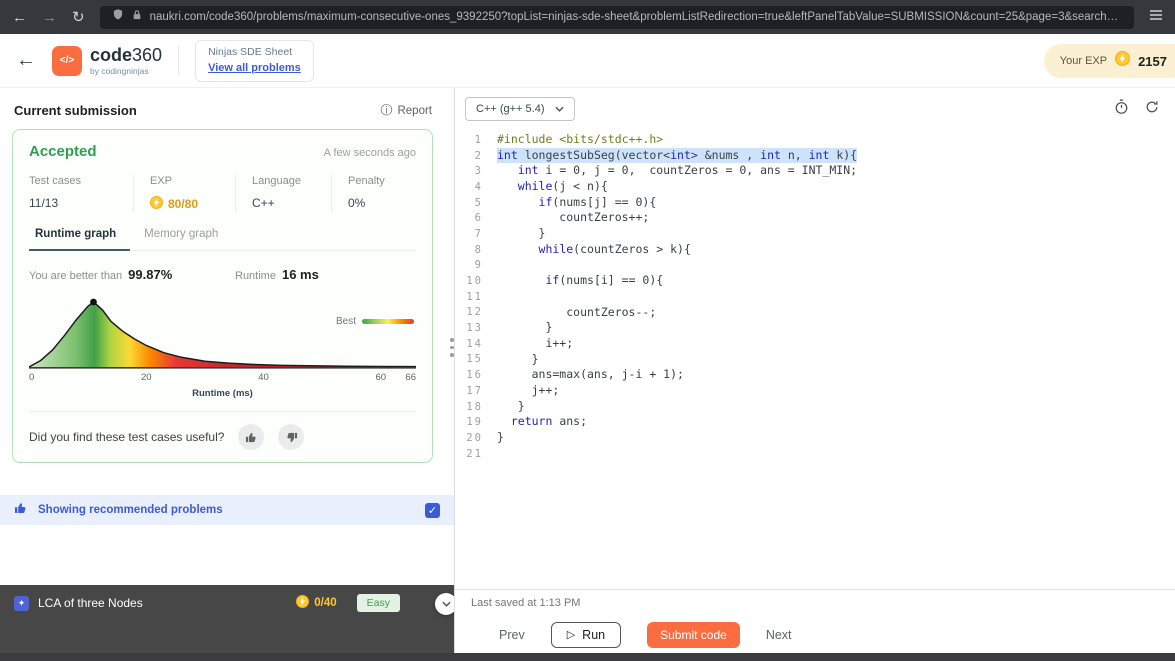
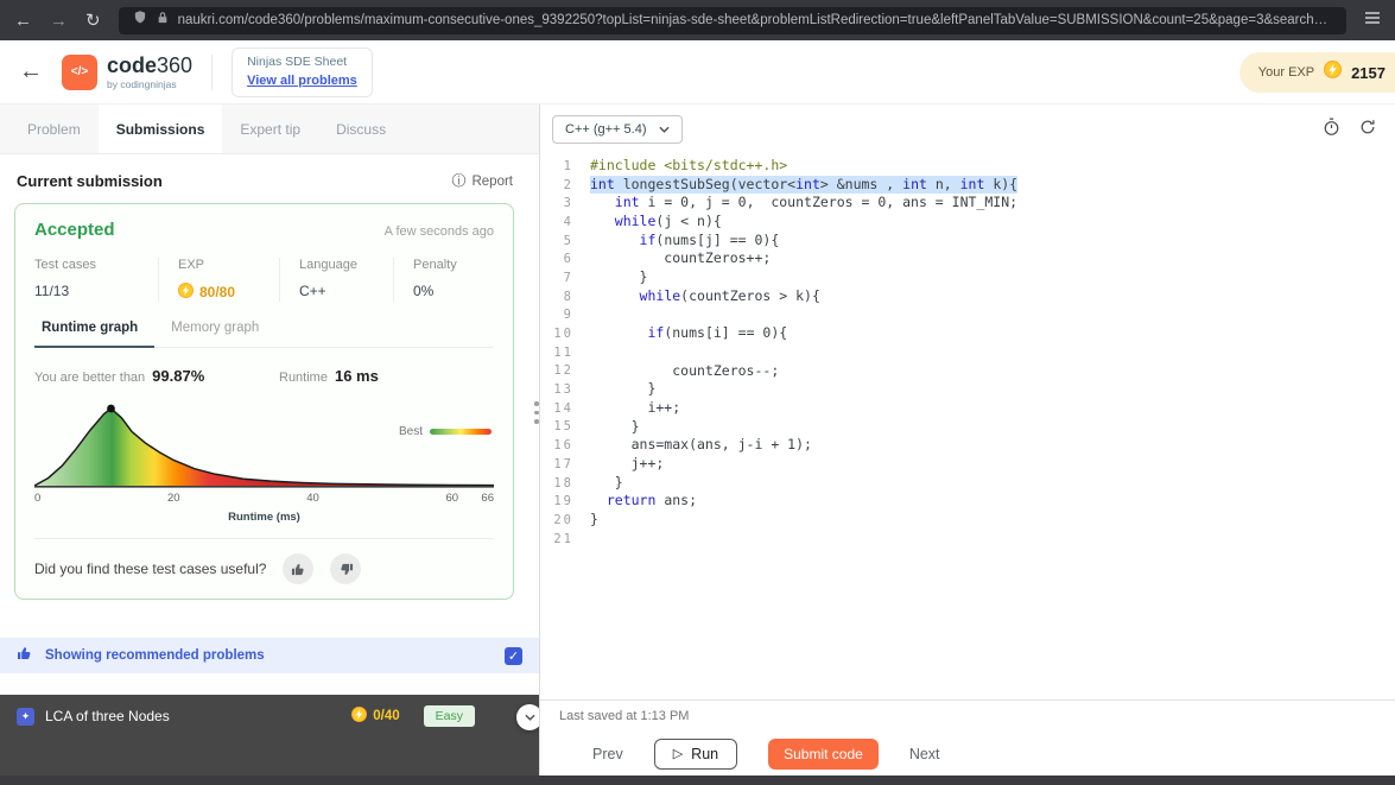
  ←
  →
  ↻
  naukri.com/code360/problems/maximum-consecutive-ones_9392250?topList=ninjas-sde-sheet&problemListRedirection=true&leftPanelTabValue=SUBMISSION&count=25&page=3&search=&
  ←
  </>
  code360
  by codingninjas
  Ninjas SDE Sheet
  View all problems
  Your EXP
  2157
+ Problem
+ Submissions
+ Expert tip
+ Discuss
  Current submission
  ⓘ
  Report
  Accepted
  A few seconds ago
  Test cases
  11/13
  EXP
  80/80
  Language
  C++
  Penalty
  0%
  Runtime graph
  Memory graph
  You are better than
  99.87%
  Runtime
  16 ms
  Best
  0
  20
  40
  60
  66
  Runtime (ms)
  Did you find these test cases useful?
  Showing recommended problems
  ✓
  ✦
  LCA of three Nodes
  0/40
  Easy
  C++ (g++ 5.4)
  1
  #include <bits/stdc++.h>
  2
  int longestSubSeg(vector<int> &nums , int n, int k){
  3
  int i = 0, j = 0, countZeros = 0, ans = INT_MIN;
  4
  while(j < n){
  5
  if(nums[j] == 0){
  6
  countZeros++;
  7
  }
  8
  while(countZeros > k){
  9
  10
  if(nums[i] == 0){
  11
  12
  countZeros--;
  13
  }
  14
  i++;
  15
  }
  16
  ans=max(ans, j-i + 1);
  17
  j++;
  18
  }
  19
  return ans;
  20
  }
  21
  Last saved at 1:13 PM
  Prev
  ▷
  Run
  Submit code
  Next
